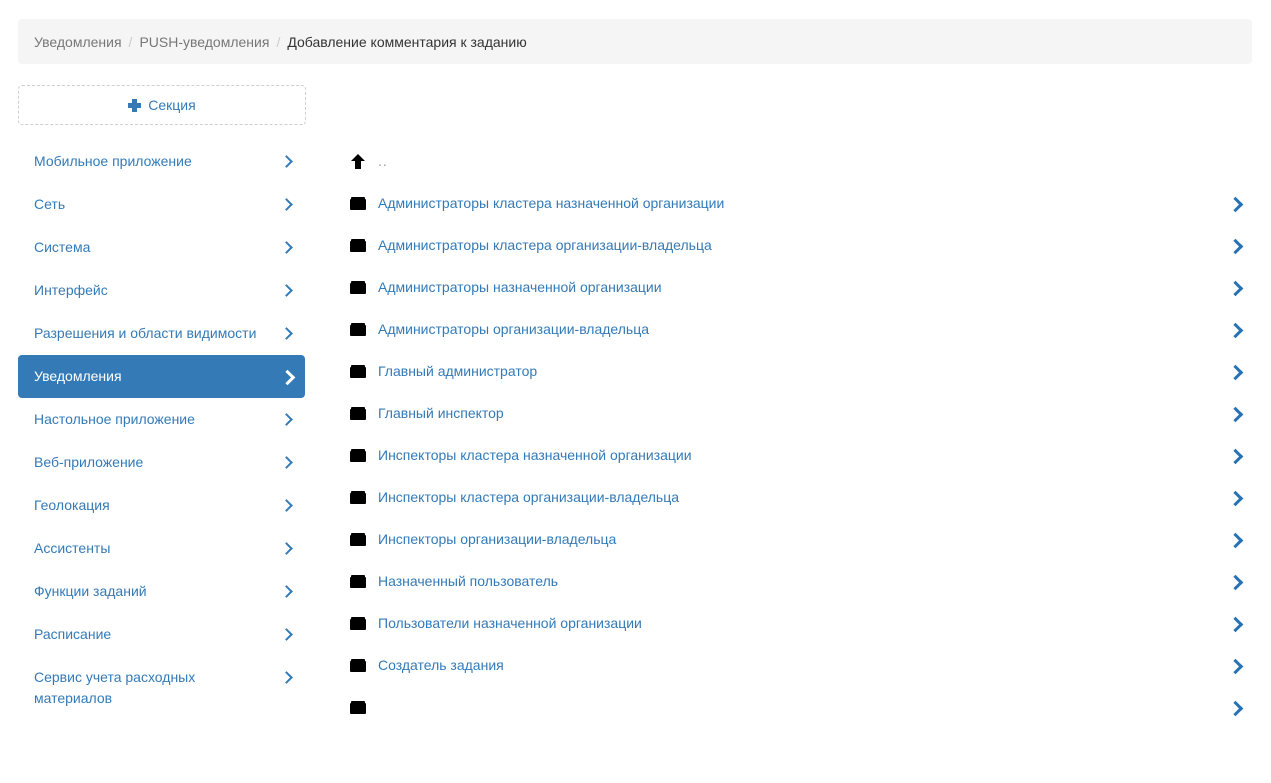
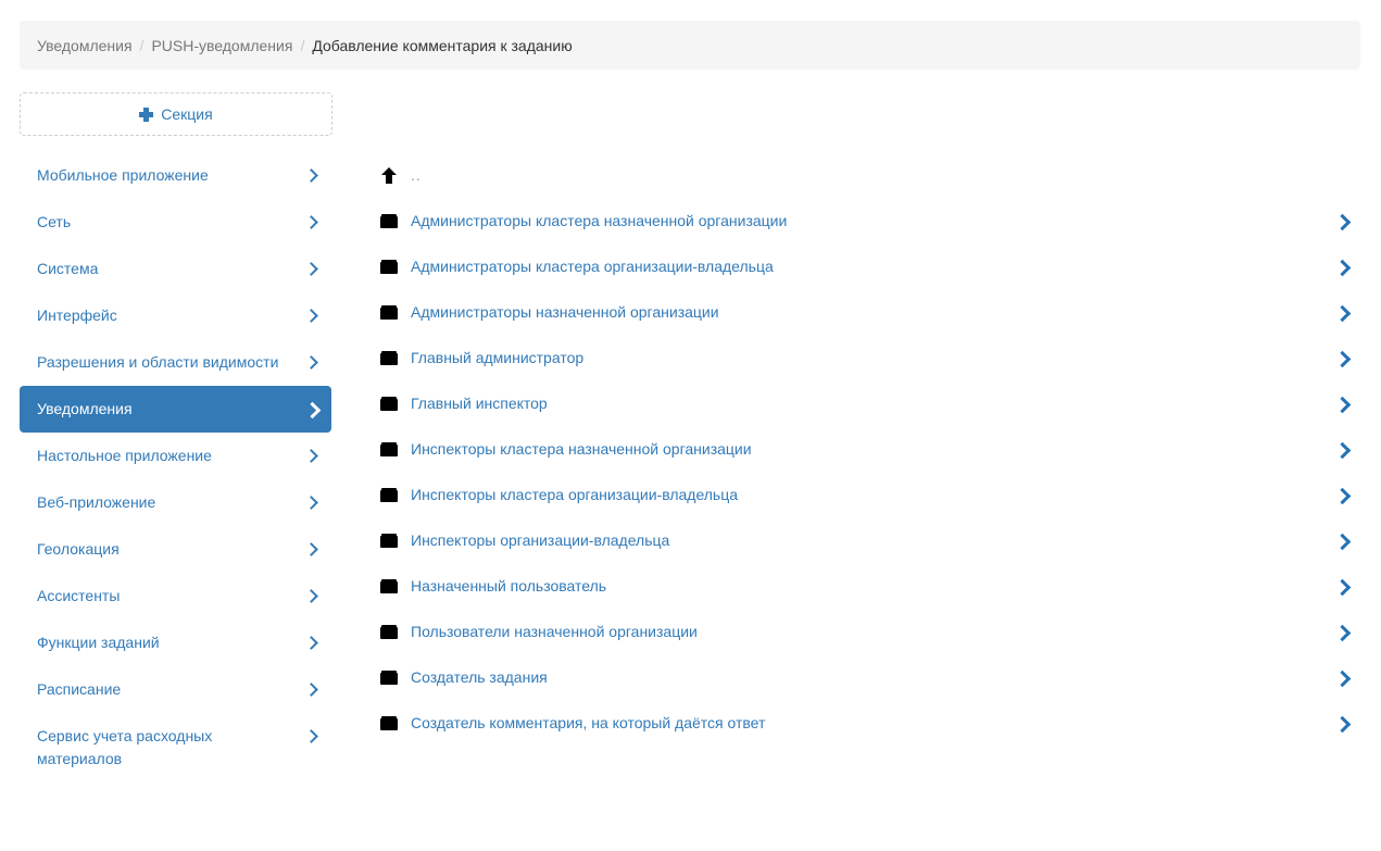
  Уведомления
  /
  PUSH-уведомления
  /
  Добавление комментария к заданию
  Секция
  Мобильное приложение
  Сеть
  Система
  Интерфейс
  Разрешения и области видимости
  Уведомления
  Настольное приложение
  Веб-приложение
  Геолокация
  Ассистенты
  Функции заданий
  Расписание
  Сервис учета расходных материалов
  ..
  Администраторы кластера назначенной организации
  Администраторы кластера организации-владельца
  Администраторы назначенной организации
- Администраторы организации-владельца
  Главный администратор
  Главный инспектор
  Инспекторы кластера назначенной организации
  Инспекторы кластера организации-владельца
  Инспекторы организации-владельца
  Назначенный пользователь
  Пользователи назначенной организации
  Создатель задания
+ Создатель комментария, на который даётся ответ
